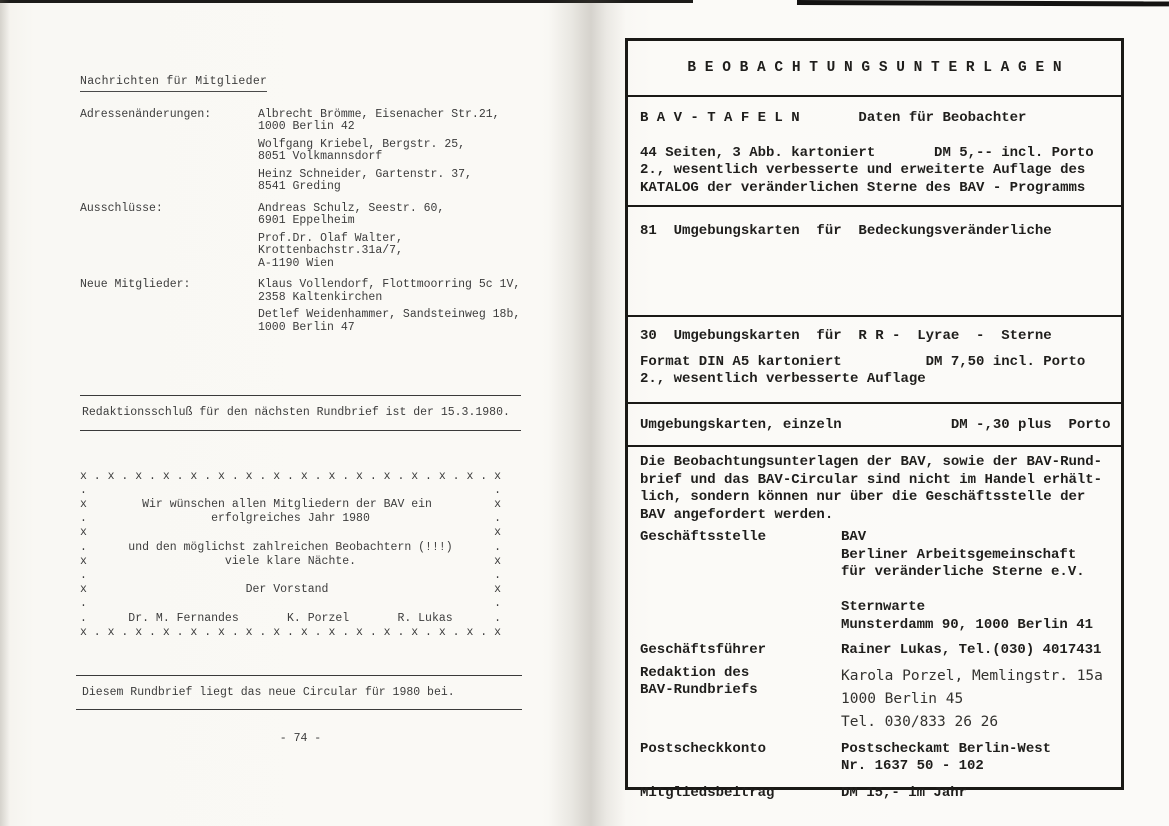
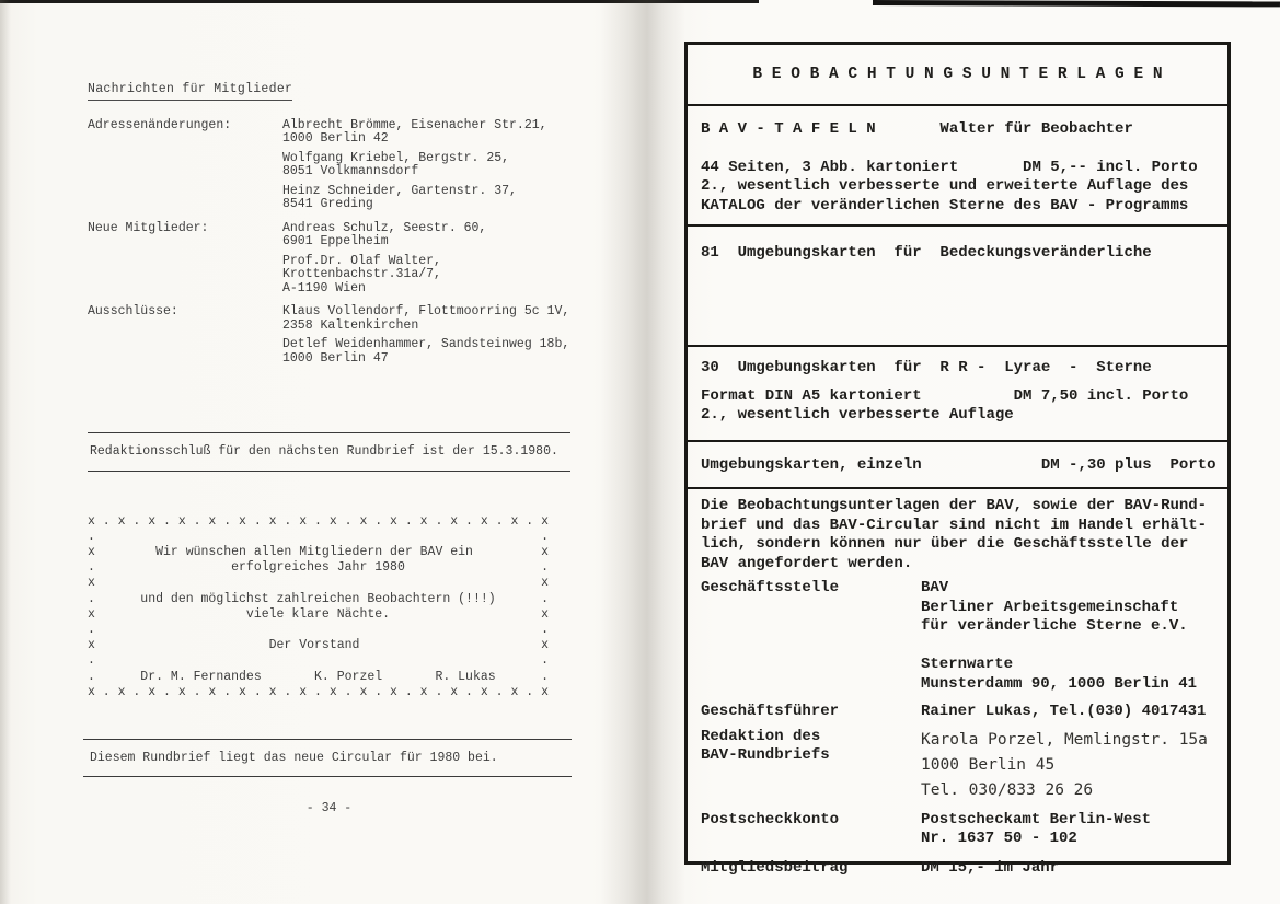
  Nachrichten für Mitglieder
  Adressenänderungen:
  Albrecht Brömme, Eisenacher Str.21,
  1000 Berlin 42
  Wolfgang Kriebel, Bergstr. 25,
  8051 Volkmannsdorf
  Heinz Schneider, Gartenstr. 37,
  8541 Greding
- Ausschlüsse:
+ Neue Mitglieder:
  Andreas Schulz, Seestr. 60,
  6901 Eppelheim
  Prof.Dr. Olaf Walter, Krottenbachstr.31a/7,
  A-1190 Wien
- Neue Mitglieder:
+ Ausschlüsse:
  Klaus Vollendorf, Flottmoorring 5c 1V,
  2358 Kaltenkirchen
  Detlef Weidenhammer, Sandsteinweg 18b,
  1000 Berlin 47
  Redaktionsschluß für den nächsten Rundbrief ist der 15.3.1980.
  x . x . x . x . x . x . x . x . x . x . x . x . x . x . x . x
  . .
  x Wir wünschen allen Mitgliedern der BAV ein x
  . erfolgreiches Jahr 1980 .
  x x
  . und den möglichst zahlreichen Beobachtern (!!!) .
  x viele klare Nächte. x
  . .
  x Der Vorstand x
  . .
  . Dr. M. Fernandes K. Porzel R. Lukas .
  x . x . x . x . x . x . x . x . x . x . x . x . x . x . x . x
  Diesem Rundbrief liegt das neue Circular für 1980 bei.
- - 74 -
+ - 34 -
  B E O B A C H T U N G S U N T E R L A G E N
- B A V - T A F E L N Daten für Beobachter
+ B A V - T A F E L N Walter für Beobachter
  44 Seiten, 3 Abb. kartoniert DM 5,-- incl. Porto
  2., wesentlich verbesserte und erweiterte Auflage des
  KATALOG der veränderlichen Sterne des BAV - Programms
  81 Umgebungskarten für Bedeckungsveränderliche
  30 Umgebungskarten für R R - Lyrae - Sterne
  Format DIN A5 kartoniert DM 7,50 incl. Porto
  2., wesentlich verbesserte Auflage
  Umgebungskarten, einzeln DM -,30 plus Porto
  Die Beobachtungsunterlagen der BAV, sowie der BAV-Rund-
  brief und das BAV-Circular sind nicht im Handel erhält-
  lich, sondern können nur über die Geschäftsstelle der
  BAV angefordert werden.
  Geschäftsstelle
  BAV
  Berliner Arbeitsgemeinschaft
  für veränderliche Sterne e.V.
  Sternwarte
  Munsterdamm 90, 1000 Berlin 41
  Geschäftsführer
  Rainer Lukas, Tel.(030) 4017431
  Redaktion des
  BAV-Rundbriefs
  Karola Porzel, Memlingstr. 15a
  1000 Berlin 45
  Tel. 030/833 26 26
  Postscheckkonto
  Postscheckamt Berlin-West
  Nr. 1637 50 - 102
  Mitgliedsbeitrag
  DM 15,- im Jahr
